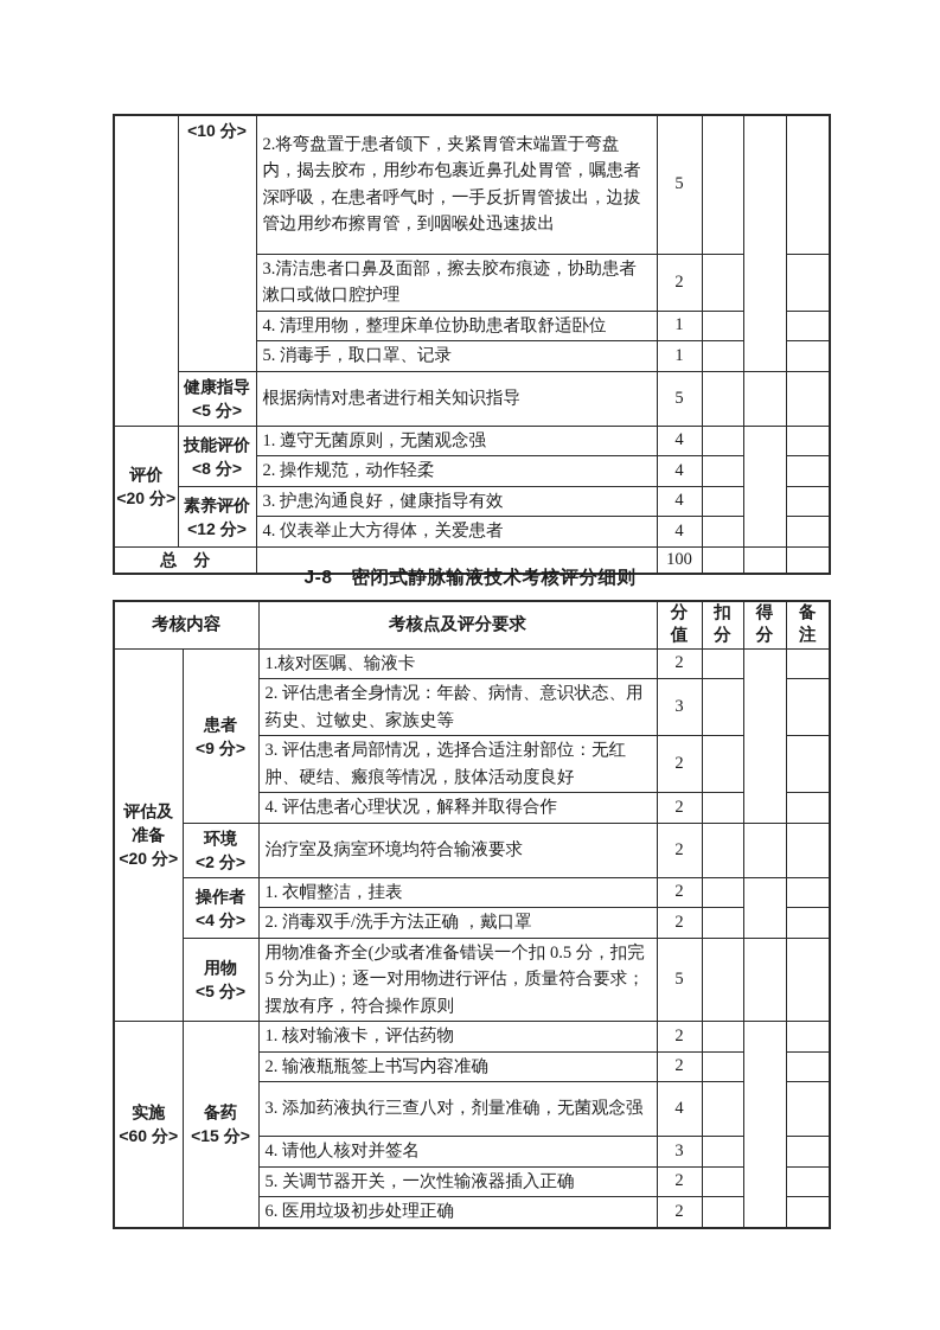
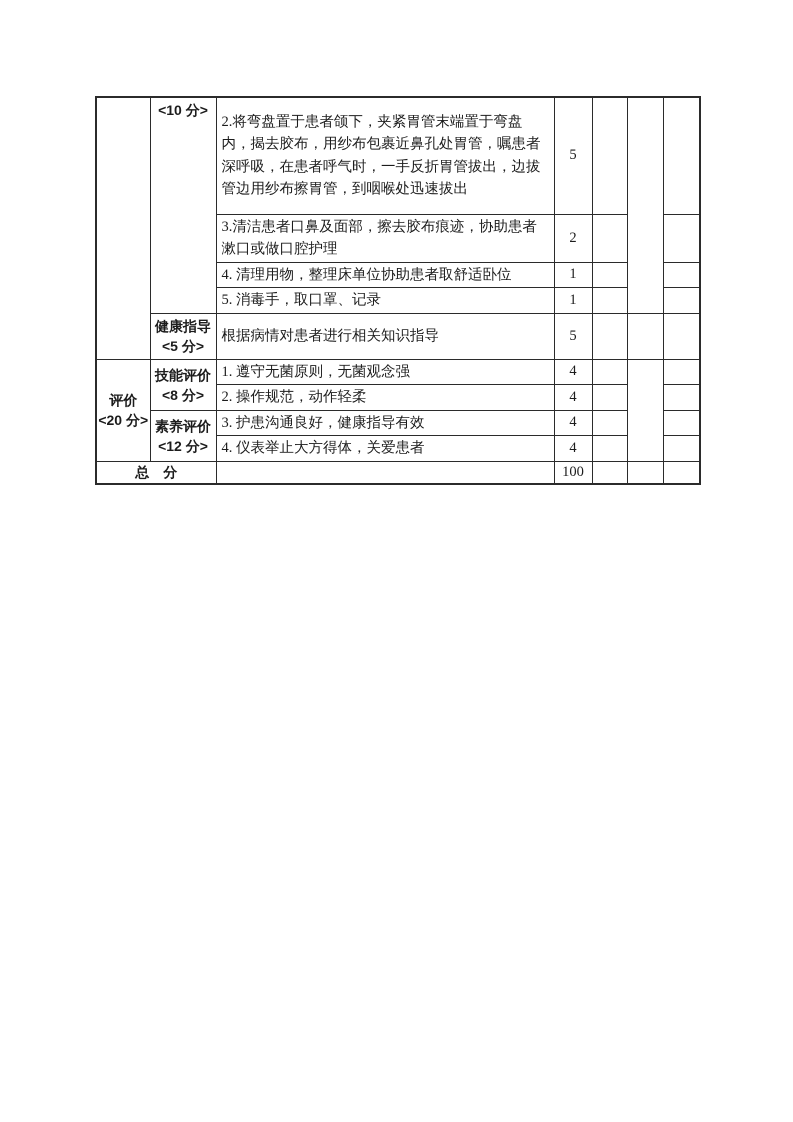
  	<10 分>	2.将弯盘置于患者颌下，夹紧胃管末端置于弯盘内，揭去胶布，用纱布包裹近鼻孔处胃管，嘱患者深呼吸，在患者呼气时，一手反折胃管拔出，边拔管边用纱布擦胃管，到咽喉处迅速拔出	5
  3.清洁患者口鼻及面部，擦去胶布痕迹，协助患者漱口或做口腔护理	2
  4. 清理用物，整理床单位协助患者取舒适卧位	1
  5. 消毒手，取口罩、记录	1
  健康指导 <5 分>	根据病情对患者进行相关知识指导	5
  评价 <20 分>	技能评价 <8 分>	1. 遵守无菌原则，无菌观念强	4
  2. 操作规范，动作轻柔	4
  素养评价 <12 分>	3. 护患沟通良好，健康指导有效	4
  4. 仪表举止大方得体，关爱患者	4
  总 分		100
- J-8 密闭式静脉输液技术考核评分细则
- 考核内容	考核点及评分要求	分 值	扣 分	得 分	备 注
- 评估及 准备 <20 分>	患者 <9 分>	1.核对医嘱、输液卡	2
- 2. 评估患者全身情况：年龄、病情、意识状态、用药史、过敏史、家族史等	3
- 3. 评估患者局部情况，选择合适注射部位：无红肿、硬结、瘢痕等情况，肢体活动度良好	2
- 4. 评估患者心理状况，解释并取得合作	2
- 环境 <2 分>	治疗室及病室环境均符合输液要求	2
- 操作者 <4 分>	1. 衣帽整洁，挂表	2
- 2. 消毒双手/洗手方法正确 ，戴口罩	2
- 用物 <5 分>	用物准备齐全(少或者准备错误一个扣 0.5 分，扣完 5 分为止)；逐一对用物进行评估，质量符合要求；摆放有序，符合操作原则	5
- 实施 <60 分>	备药 <15 分>	1. 核对输液卡，评估药物	2
- 2. 输液瓶瓶签上书写内容准确	2
- 3. 添加药液执行三查八对，剂量准确，无菌观念强	4
- 4. 请他人核对并签名	3
- 5. 关调节器开关，一次性输液器插入正确	2
- 6. 医用垃圾初步处理正确	2
